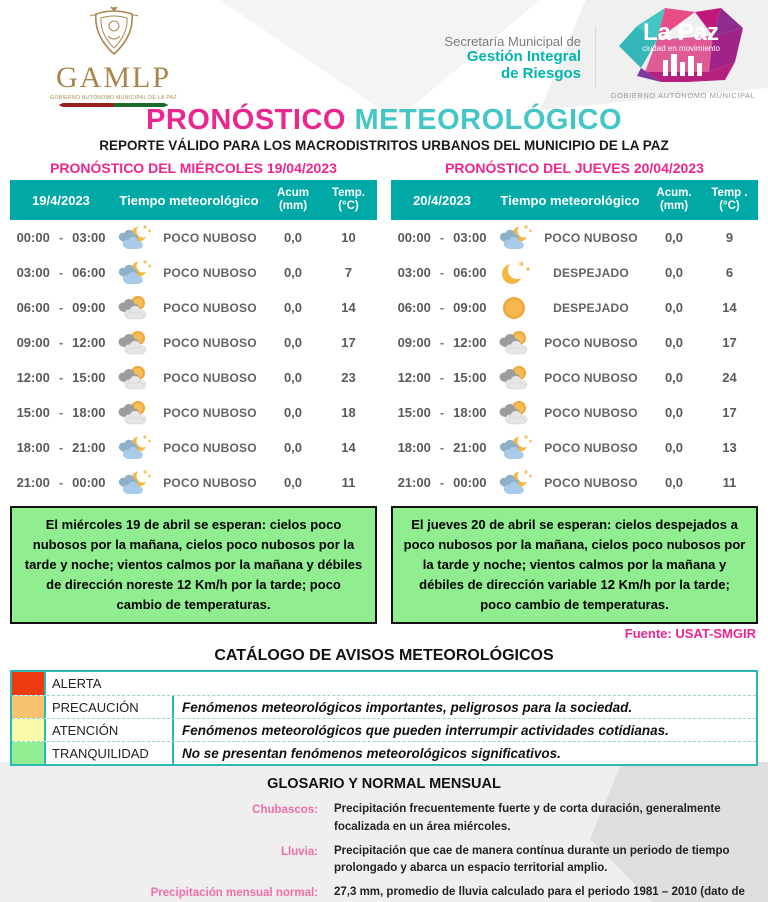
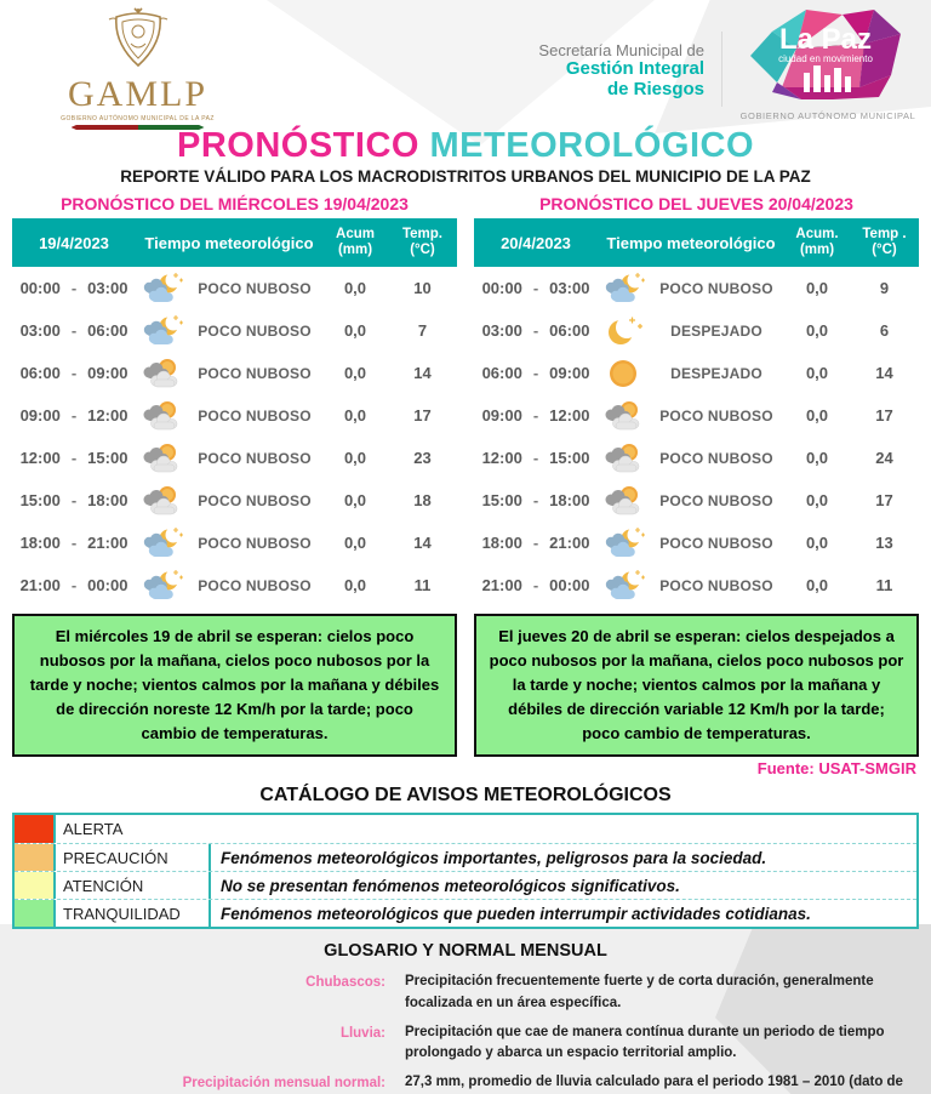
  GAMLP
  Secretaría Municipal de
  Gestión Integral
  de Riesgos
  La Paz
  ciudad en movimiento
  GOBIERNO AUTÓNOMO MUNICIPAL
  PRONÓSTICO METEOROLÓGICO
  REPORTE VÁLIDO PARA LOS MACRODISTRITOS URBANOS DEL MUNICIPIO DE LA PAZ
  PRONÓSTICO DEL MIÉRCOLES 19/04/2023
  19/4/2023
  Tiempo meteorológico
  Acum
  (mm)
  Temp.
  (°C)
  00:00
  -
  03:00
  POCO NUBOSO
  0,0
  10
  03:00
  -
  06:00
  POCO NUBOSO
  0,0
  7
  06:00
  -
  09:00
  POCO NUBOSO
  0,0
  14
  09:00
  -
  12:00
  POCO NUBOSO
  0,0
  17
  12:00
  -
  15:00
  POCO NUBOSO
  0,0
  23
  15:00
  -
  18:00
  POCO NUBOSO
  0,0
  18
  18:00
  -
  21:00
  POCO NUBOSO
  0,0
  14
  21:00
  -
  00:00
  POCO NUBOSO
  0,0
  11
  El miércoles 19 de abril se esperan: cielos poco nubosos por la mañana, cielos poco nubosos por la tarde y noche; vientos calmos por la mañana y débiles de dirección noreste 12 Km/h por la tarde; poco cambio de temperaturas.
  PRONÓSTICO DEL JUEVES 20/04/2023
  20/4/2023
  Tiempo meteorológico
  Acum.
  (mm)
  Temp .
  (°C)
  00:00
  -
  03:00
  POCO NUBOSO
  0,0
  9
  03:00
  -
  06:00
  DESPEJADO
  0,0
  6
  06:00
  -
  09:00
  DESPEJADO
  0,0
  14
  09:00
  -
  12:00
  POCO NUBOSO
  0,0
  17
  12:00
  -
  15:00
  POCO NUBOSO
  0,0
  24
  15:00
  -
  18:00
  POCO NUBOSO
  0,0
  17
  18:00
  -
  21:00
  POCO NUBOSO
  0,0
  13
  21:00
  -
  00:00
  POCO NUBOSO
  0,0
  11
  El jueves 20 de abril se esperan: cielos despejados a poco nubosos por la mañana, cielos poco nubosos por la tarde y noche; vientos calmos por la mañana y débiles de dirección variable 12 Km/h por la tarde; poco cambio de temperaturas.
  Fuente: USAT-SMGIR
  CATÁLOGO DE AVISOS METEOROLÓGICOS
  ALERTA
  PRECAUCIÓN
  Fenómenos meteorológicos importantes, peligrosos para la sociedad.
  ATENCIÓN
- Fenómenos meteorológicos que pueden interrumpir actividades cotidianas.
+ No se presentan fenómenos meteorológicos significativos.
  TRANQUILIDAD
- No se presentan fenómenos meteorológicos significativos.
+ Fenómenos meteorológicos que pueden interrumpir actividades cotidianas.
  GLOSARIO Y NORMAL MENSUAL
  Chubascos:
- Precipitación frecuentemente fuerte y de corta duración, generalmente focalizada en un área miércoles.
+ Precipitación frecuentemente fuerte y de corta duración, generalmente focalizada en un área específica.
  Lluvia:
  Precipitación que cae de manera contínua durante un periodo de tiempo prolongado y abarca un espacio territorial amplio.
  Precipitación mensual normal:
  27,3 mm, promedio de lluvia calculado para el periodo 1981 – 2010 (dato de
